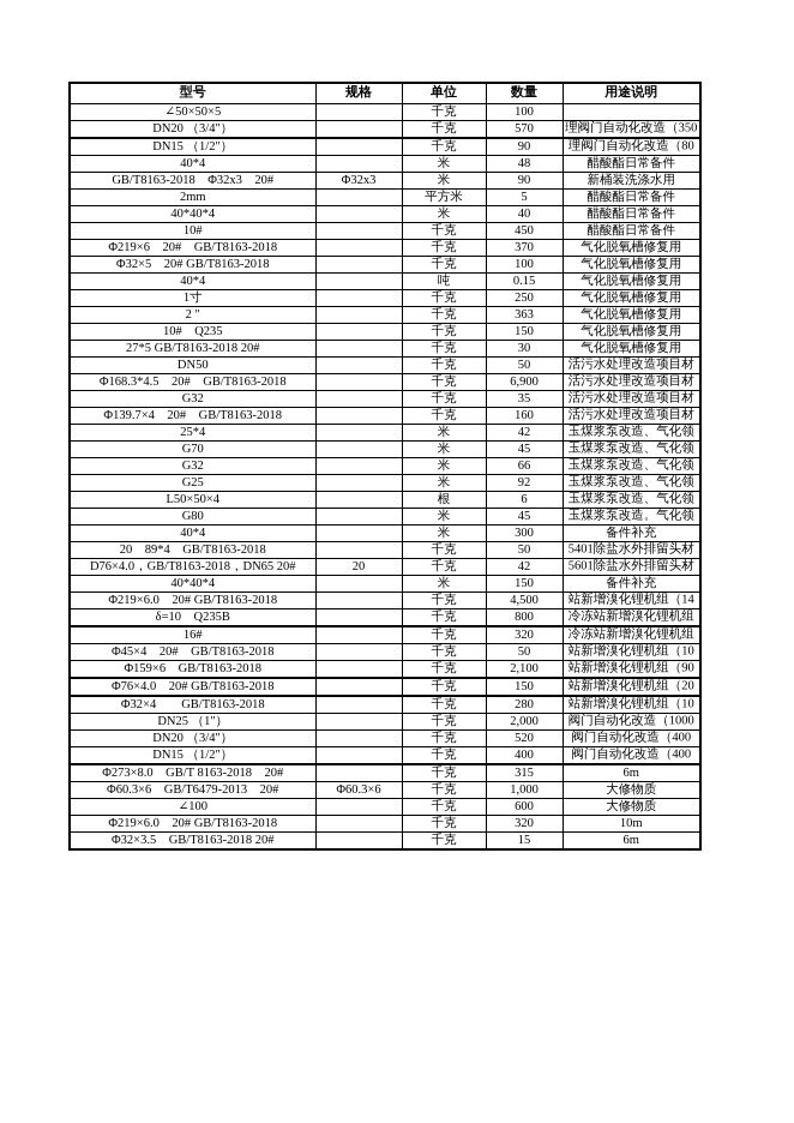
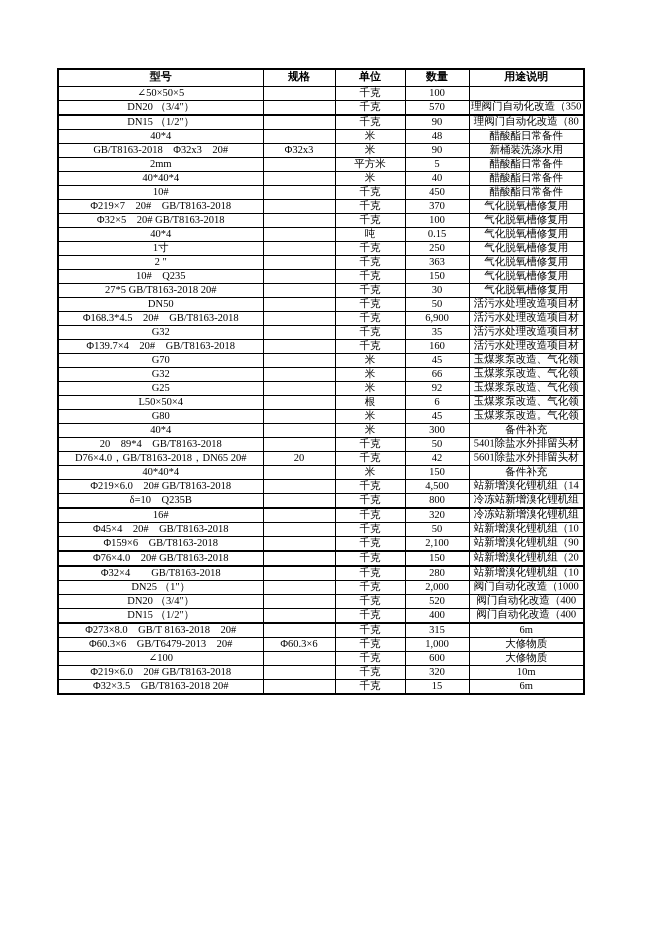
  型号	规格	单位	数量	用途说明
  ∠50×50×5		千克	100
  DN20 （3/4"）		千克	570	理阀门自动化改造（350
  DN15 （1/2"）		千克	90	理阀门自动化改造（80
  40*4		米	48	醋酸酯日常备件
  GB/T8163-2018 Φ32x3 20#	Φ32x3	米	90	新桶装洗涤水用
  2mm		平方米	5	醋酸酯日常备件
  40*40*4		米	40	醋酸酯日常备件
  10#		千克	450	醋酸酯日常备件
- Φ219×6 20# GB/T8163-2018		千克	370	气化脱氧槽修复用
+ Φ219×7 20# GB/T8163-2018		千克	370	气化脱氧槽修复用
  Φ32×5 20# GB/T8163-2018		千克	100	气化脱氧槽修复用
  40*4		吨	0.15	气化脱氧槽修复用
  1寸		千克	250	气化脱氧槽修复用
  2 "		千克	363	气化脱氧槽修复用
  10# Q235		千克	150	气化脱氧槽修复用
  27*5 GB/T8163-2018 20#		千克	30	气化脱氧槽修复用
  DN50		千克	50	活污水处理改造项目材
  Φ168.3*4.5 20# GB/T8163-2018		千克	6,900	活污水处理改造项目材
  G32		千克	35	活污水处理改造项目材
  Φ139.7×4 20# GB/T8163-2018		千克	160	活污水处理改造项目材
- 25*4		米	42	玉煤浆泵改造、气化领
  G70		米	45	玉煤浆泵改造、气化领
  G32		米	66	玉煤浆泵改造、气化领
  G25		米	92	玉煤浆泵改造、气化领
  L50×50×4		根	6	玉煤浆泵改造、气化领
  G80		米	45	玉煤浆泵改造。气化领
  40*4		米	300	备件补充
  20 89*4 GB/T8163-2018		千克	50	5401除盐水外排留头材
  D76×4.0，GB/T8163-2018，DN65 20#	20	千克	42	5601除盐水外排留头材
  40*40*4		米	150	备件补充
  Φ219×6.0 20# GB/T8163-2018		千克	4,500	站新增溴化锂机组（14
  δ=10 Q235B		千克	800	冷冻站新增溴化锂机组
  16#		千克	320	冷冻站新增溴化锂机组
  Φ45×4 20# GB/T8163-2018		千克	50	站新增溴化锂机组（10
  Φ159×6 GB/T8163-2018		千克	2,100	站新增溴化锂机组（90
  Φ76×4.0 20# GB/T8163-2018		千克	150	站新增溴化锂机组（20
  Φ32×4 GB/T8163-2018		千克	280	站新增溴化锂机组（10
  DN25 （1"）		千克	2,000	阀门自动化改造（1000
  DN20 （3/4"）		千克	520	阀门自动化改造（400
  DN15 （1/2"）		千克	400	阀门自动化改造（400
  Φ273×8.0 GB/T 8163-2018 20#		千克	315	6m
  Φ60.3×6 GB/T6479-2013 20#	Φ60.3×6	千克	1,000	大修物质
  ∠100		千克	600	大修物质
  Φ219×6.0 20# GB/T8163-2018		千克	320	10m
  Φ32×3.5 GB/T8163-2018 20#		千克	15	6m
